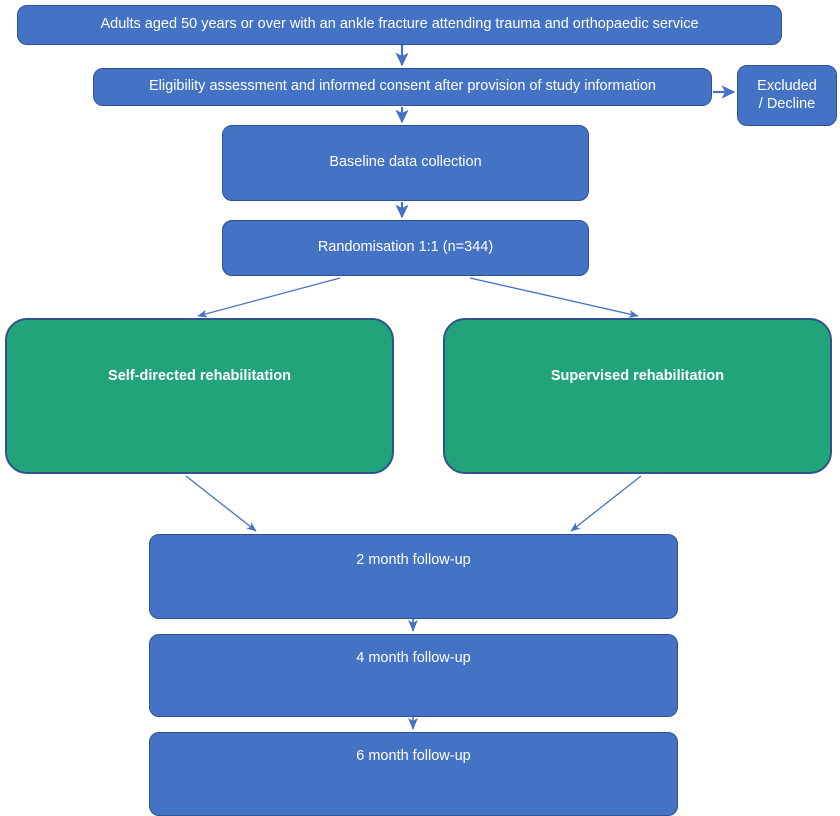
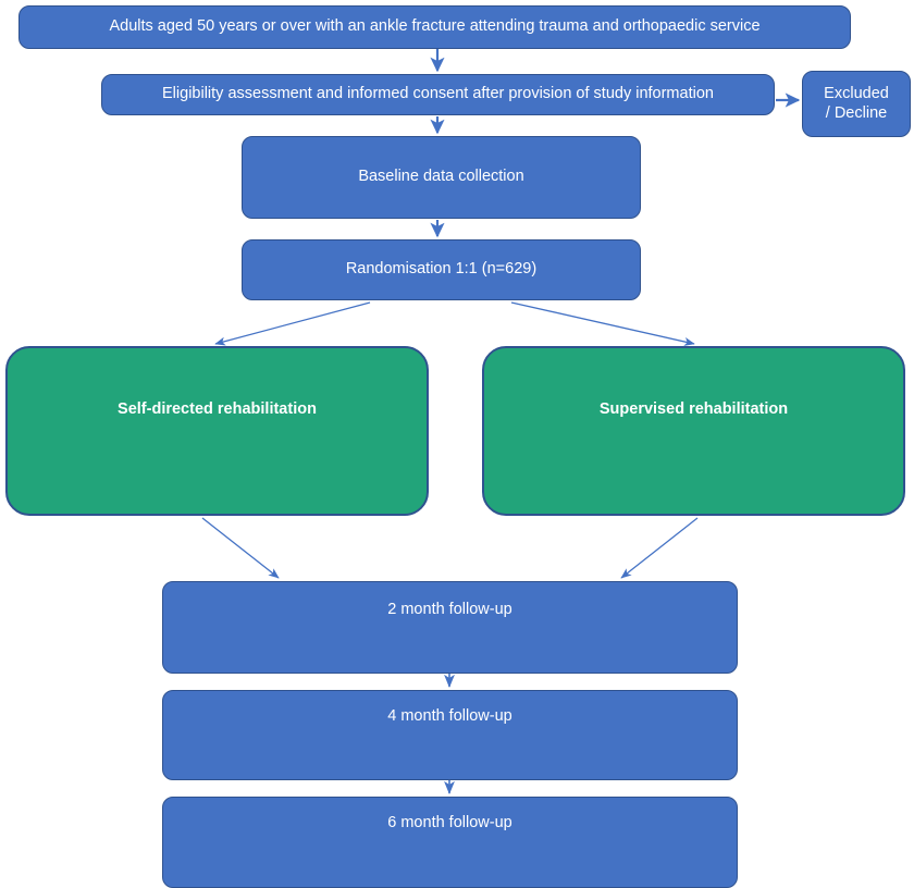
  Adults aged 50 years or over with an ankle fracture attending trauma and orthopaedic service
  Eligibility assessment and informed consent after provision of study information
  Excluded
  / Decline
  Baseline data collection
- Randomisation 1:1 (n=344)
+ Randomisation 1:1 (n=629)
  Self-directed rehabilitation
  Supervised rehabilitation
  2 month follow-up
  4 month follow-up
  6 month follow-up
